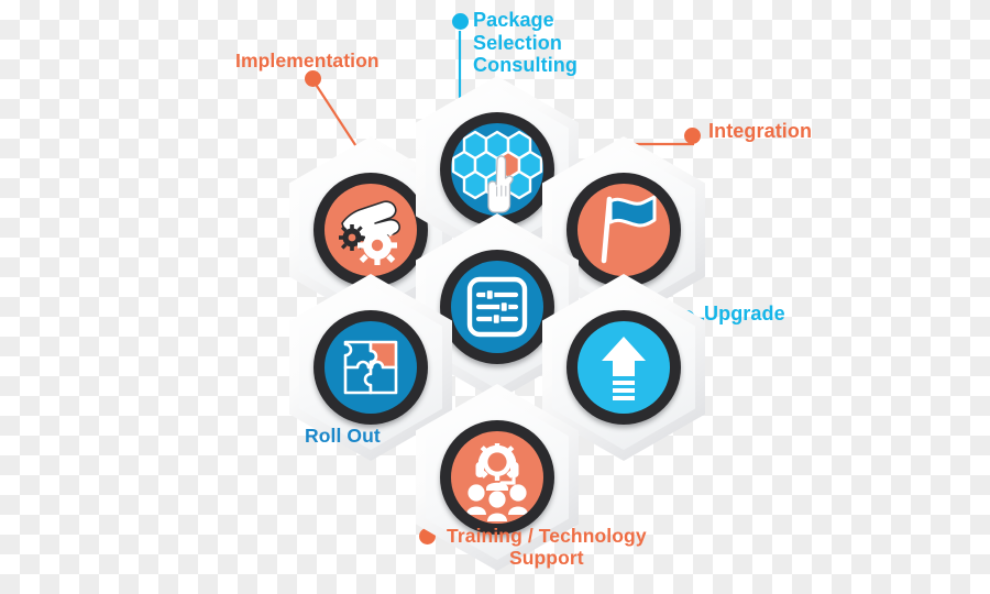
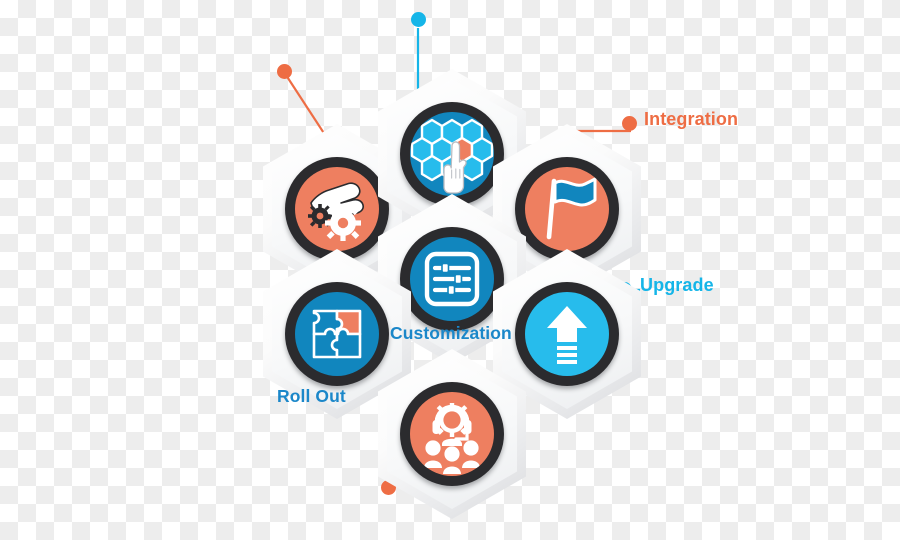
- Package
- Selection
- Consulting
- Implementation
  Integration
  Upgrade
+ Customization
  Roll Out
- Training / Technology
- Support
